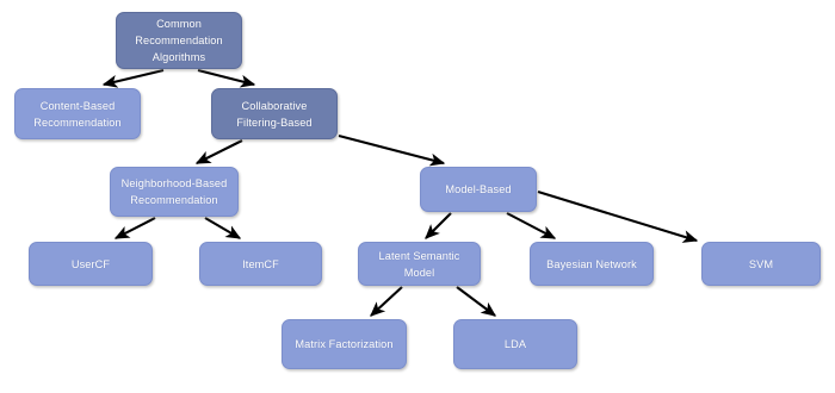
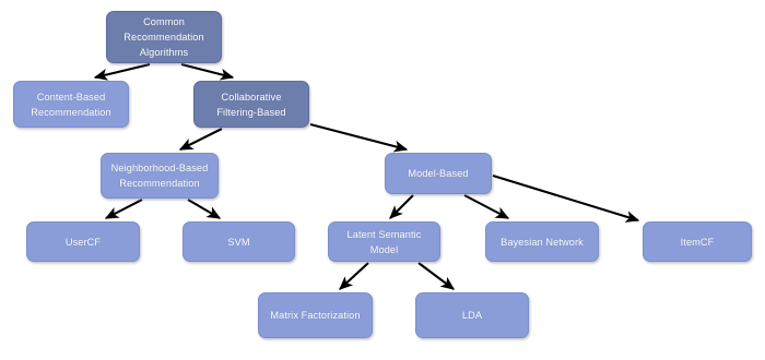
  Common Recommendation Algorithms
  Content-Based Recommendation
  Collaborative Filtering-Based
  Neighborhood-Based Recommendation
  Model-Based
  UserCF
- ItemCF
+ SVM
  Latent Semantic Model
  Bayesian Network
- SVM
+ ItemCF
  Matrix Factorization
  LDA
